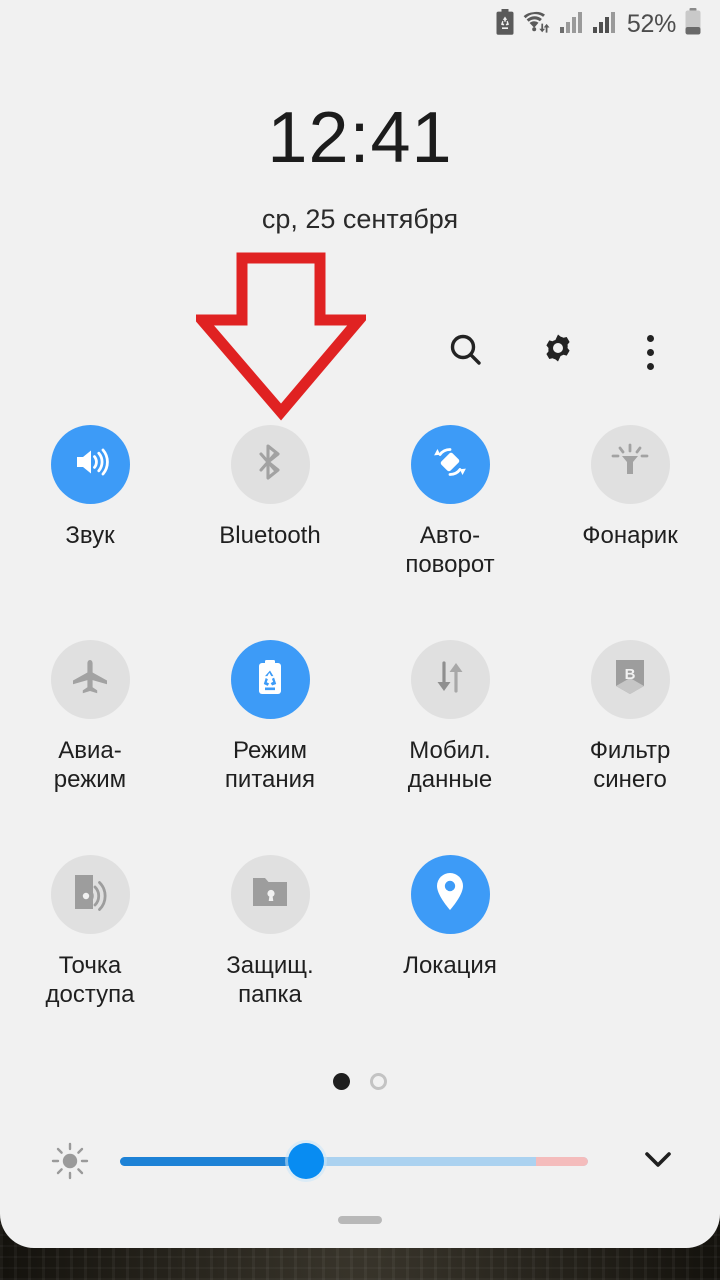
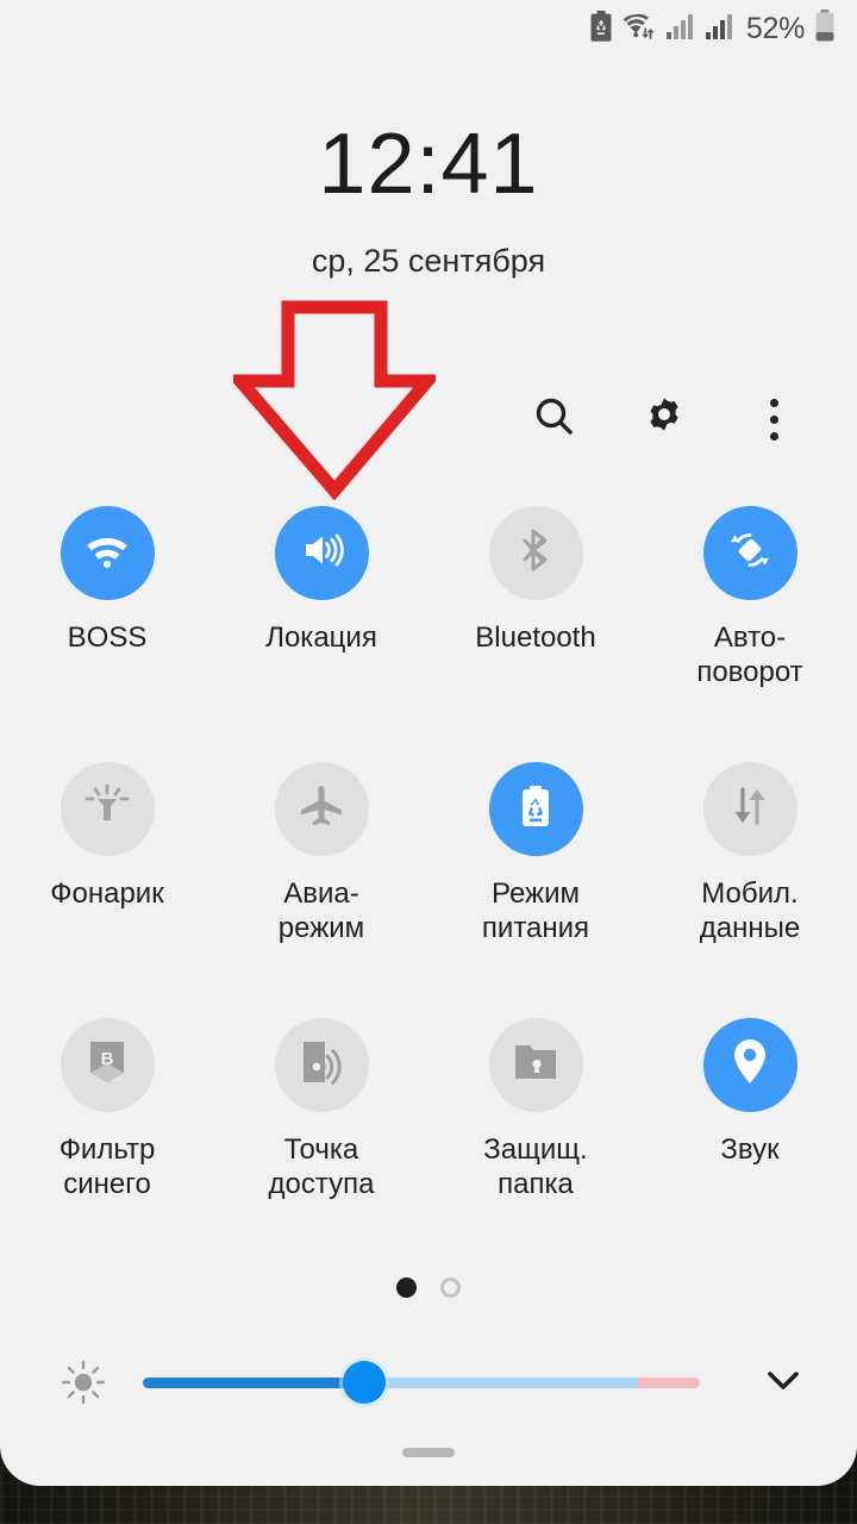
  52%
  12:41
  ср, 25 сентября
+ BOSS
- Звук
+ Локация
  Bluetooth
  Авто-
  поворот
  Фонарик
  Авиа-
  режим
  Режим
  питания
  Мобил.
  данные
  B
  Фильтр
  синего
  Точка
  доступа
  Защищ.
  папка
- Локация
+ Звук
